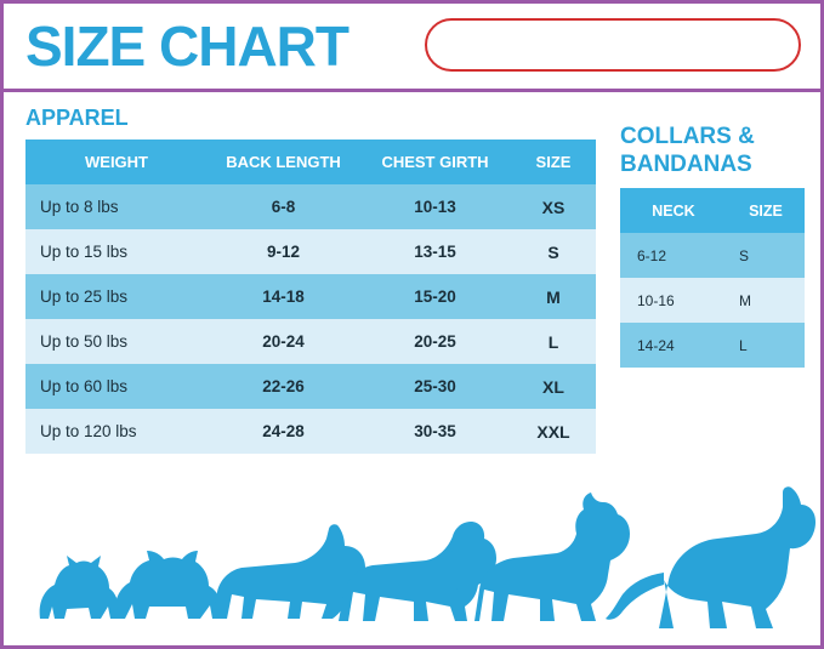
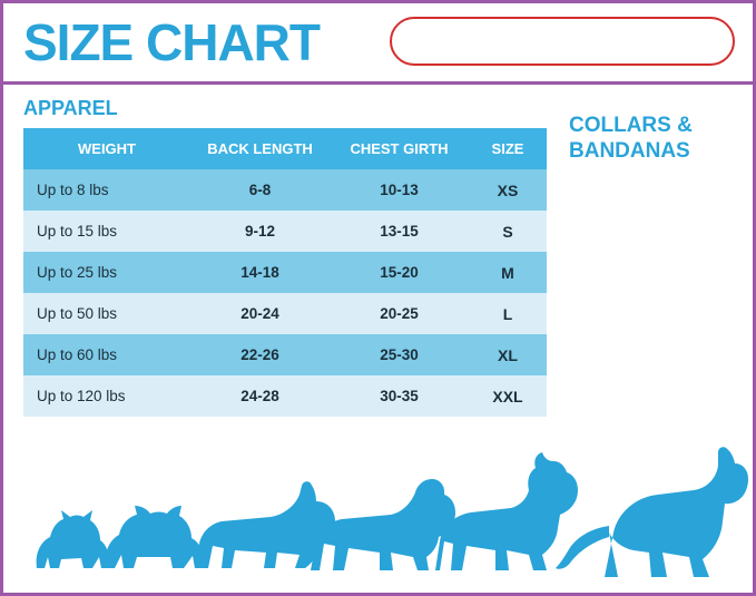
  SIZE CHART
  APPAREL
  WEIGHT	BACK LENGTH	CHEST GIRTH	SIZE
  Up to 8 lbs	6-8	10-13	XS
  Up to 15 lbs	9-12	13-15	S
  Up to 25 lbs	14-18	15-20	M
  Up to 50 lbs	20-24	20-25	L
  Up to 60 lbs	22-26	25-30	XL
  Up to 120 lbs	24-28	30-35	XXL
  COLLARS &
  BANDANAS
- NECK	SIZE
- 6-12	S
- 10-16	M
- 14-24	L
